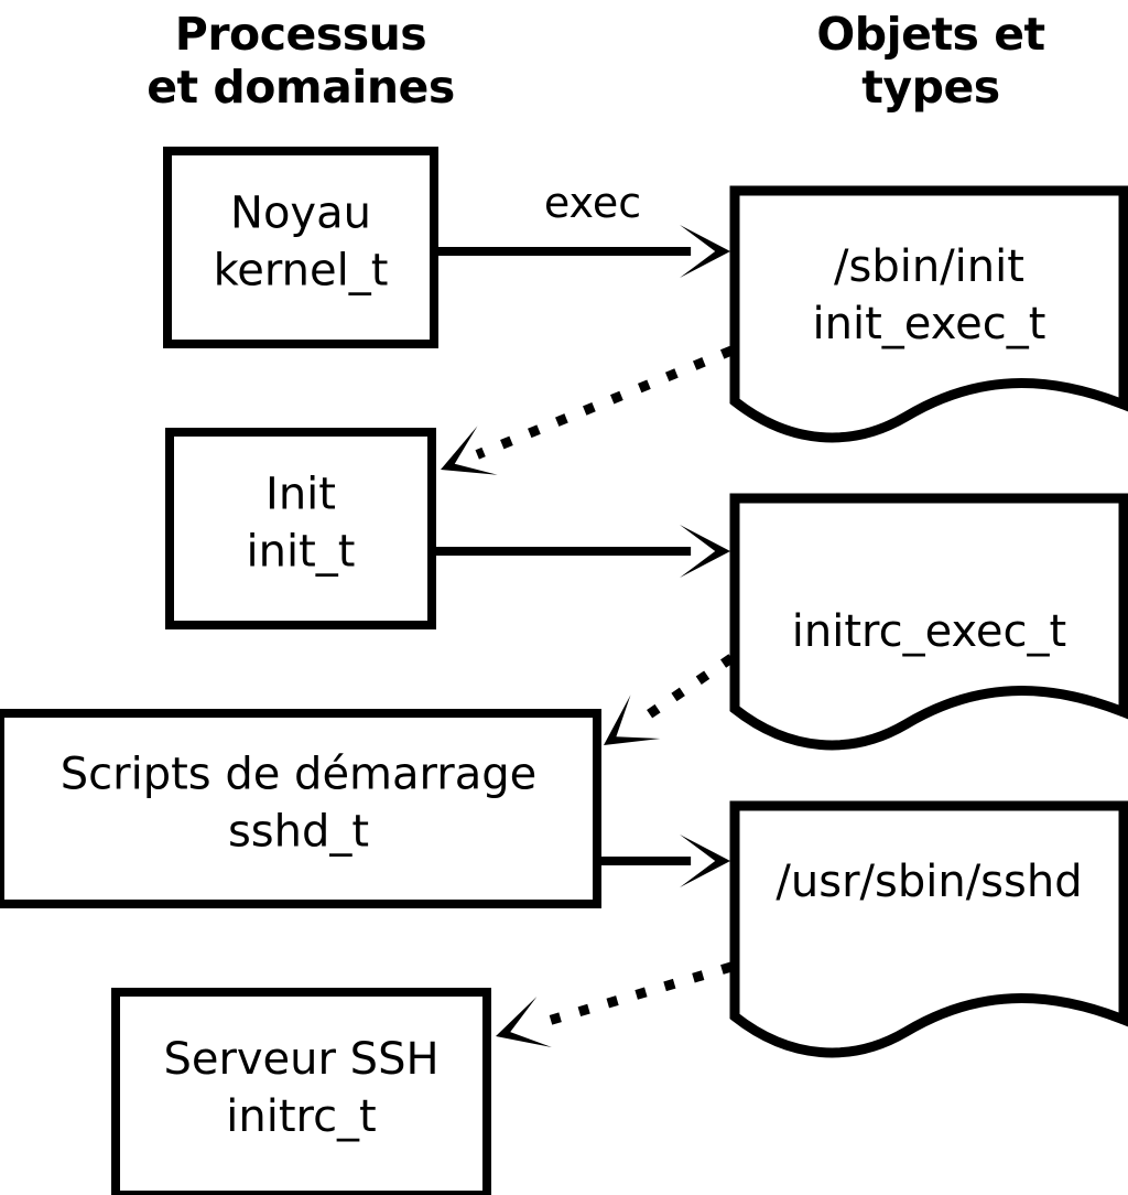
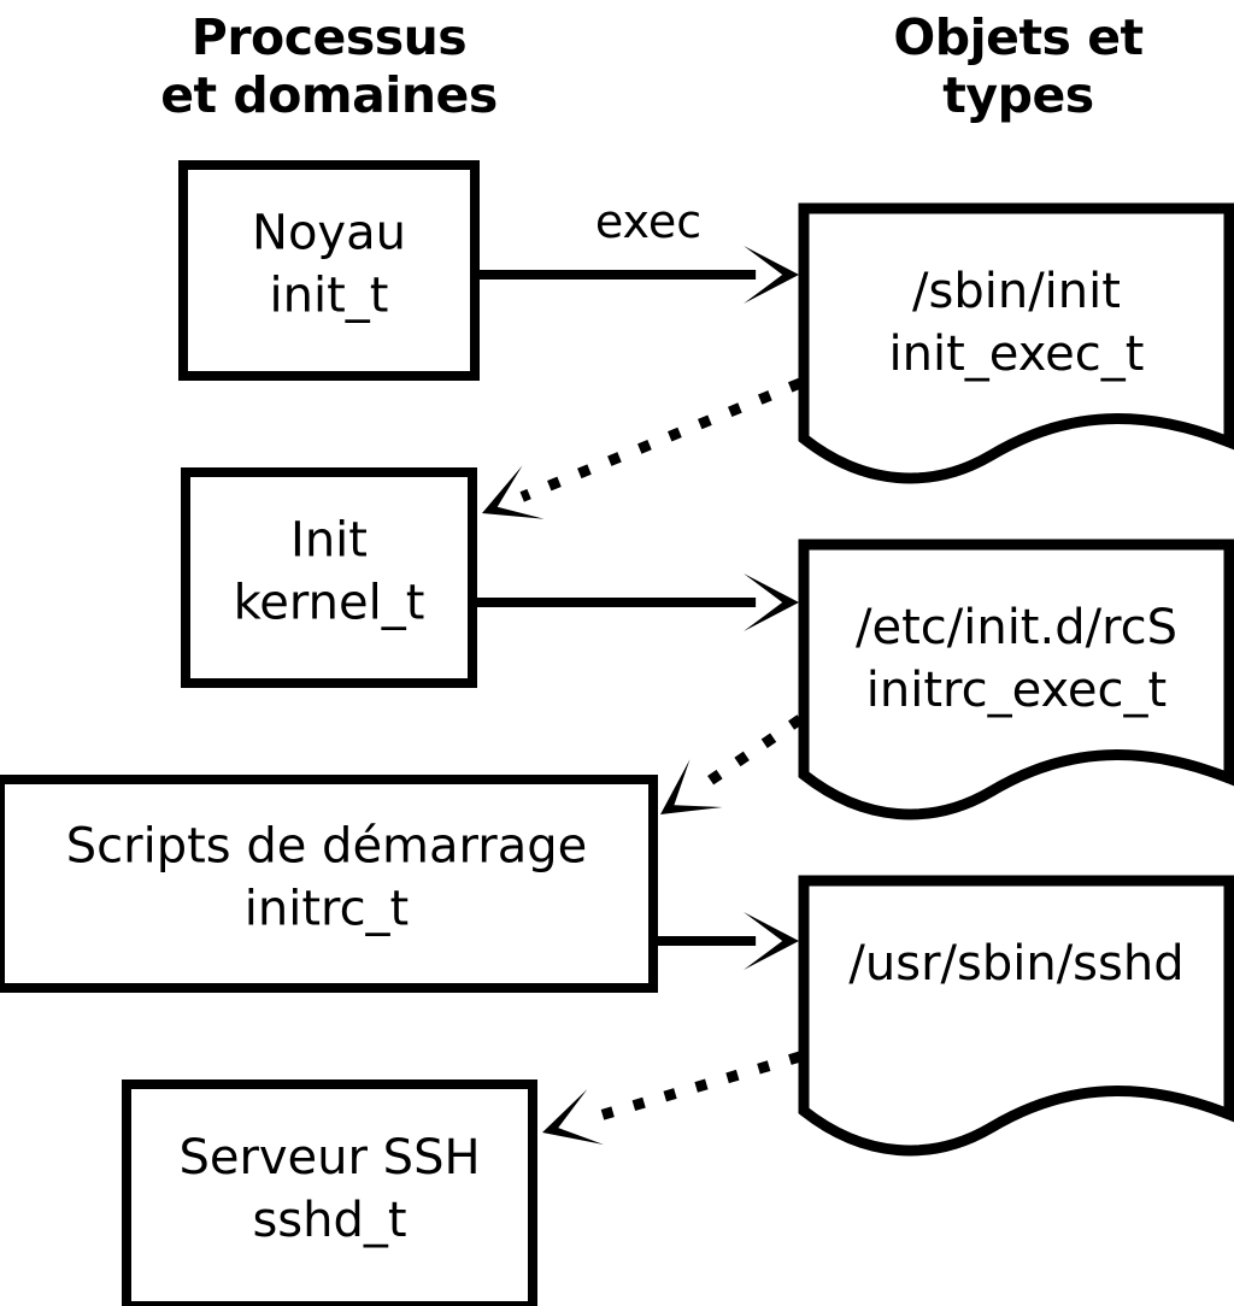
  Processus
  et domaines
  Objets et
  types
  Noyau
- kernel_t
+ init_t
  Init
- init_t
+ kernel_t
  Scripts de démarrage
- sshd_t
+ initrc_t
  Serveur SSH
- initrc_t
+ sshd_t
  /sbin/init
  init_exec_t
+ /etc/init.d/rcS
  initrc_exec_t
  /usr/sbin/sshd
  exec
